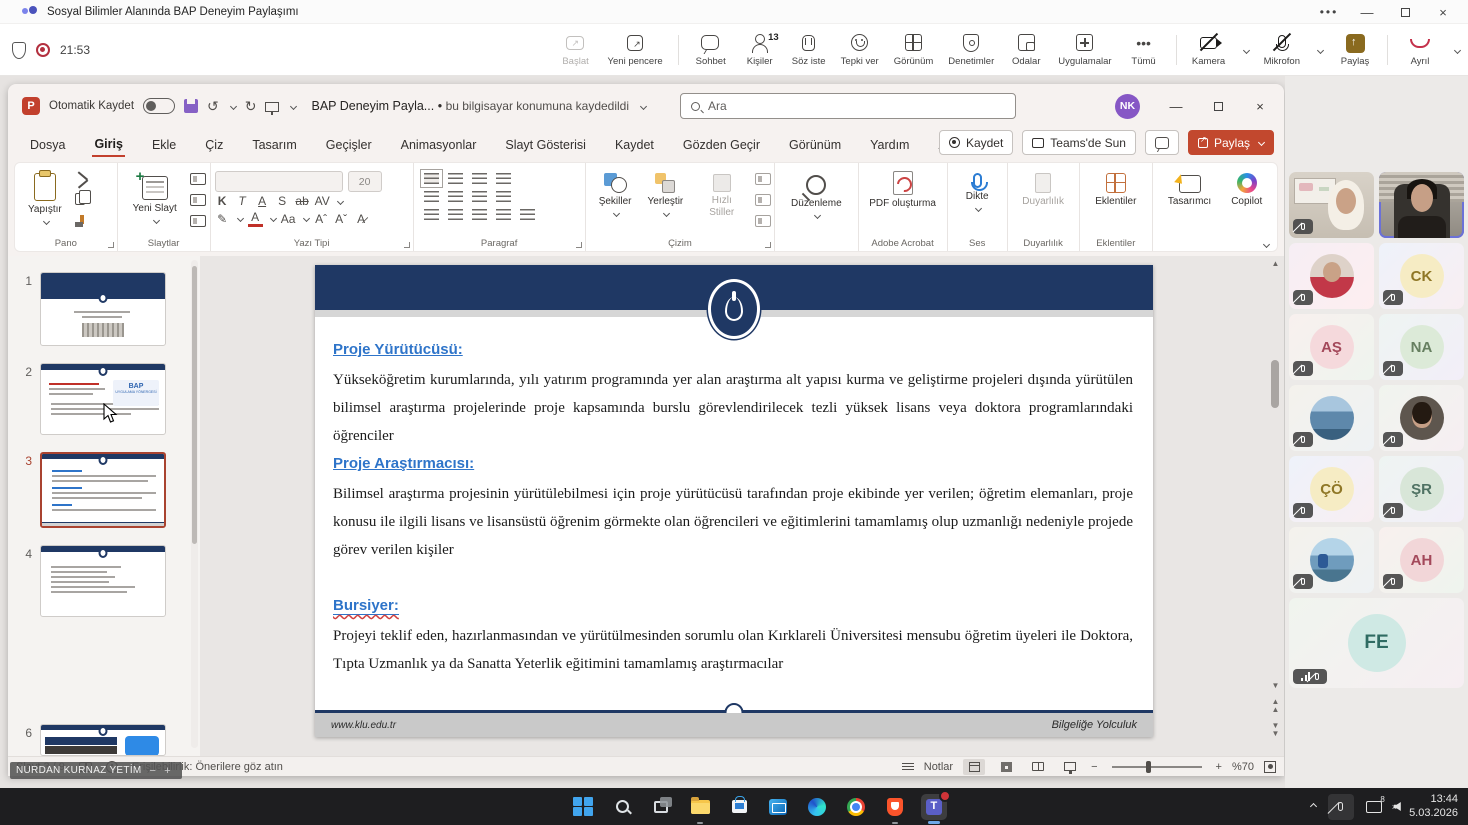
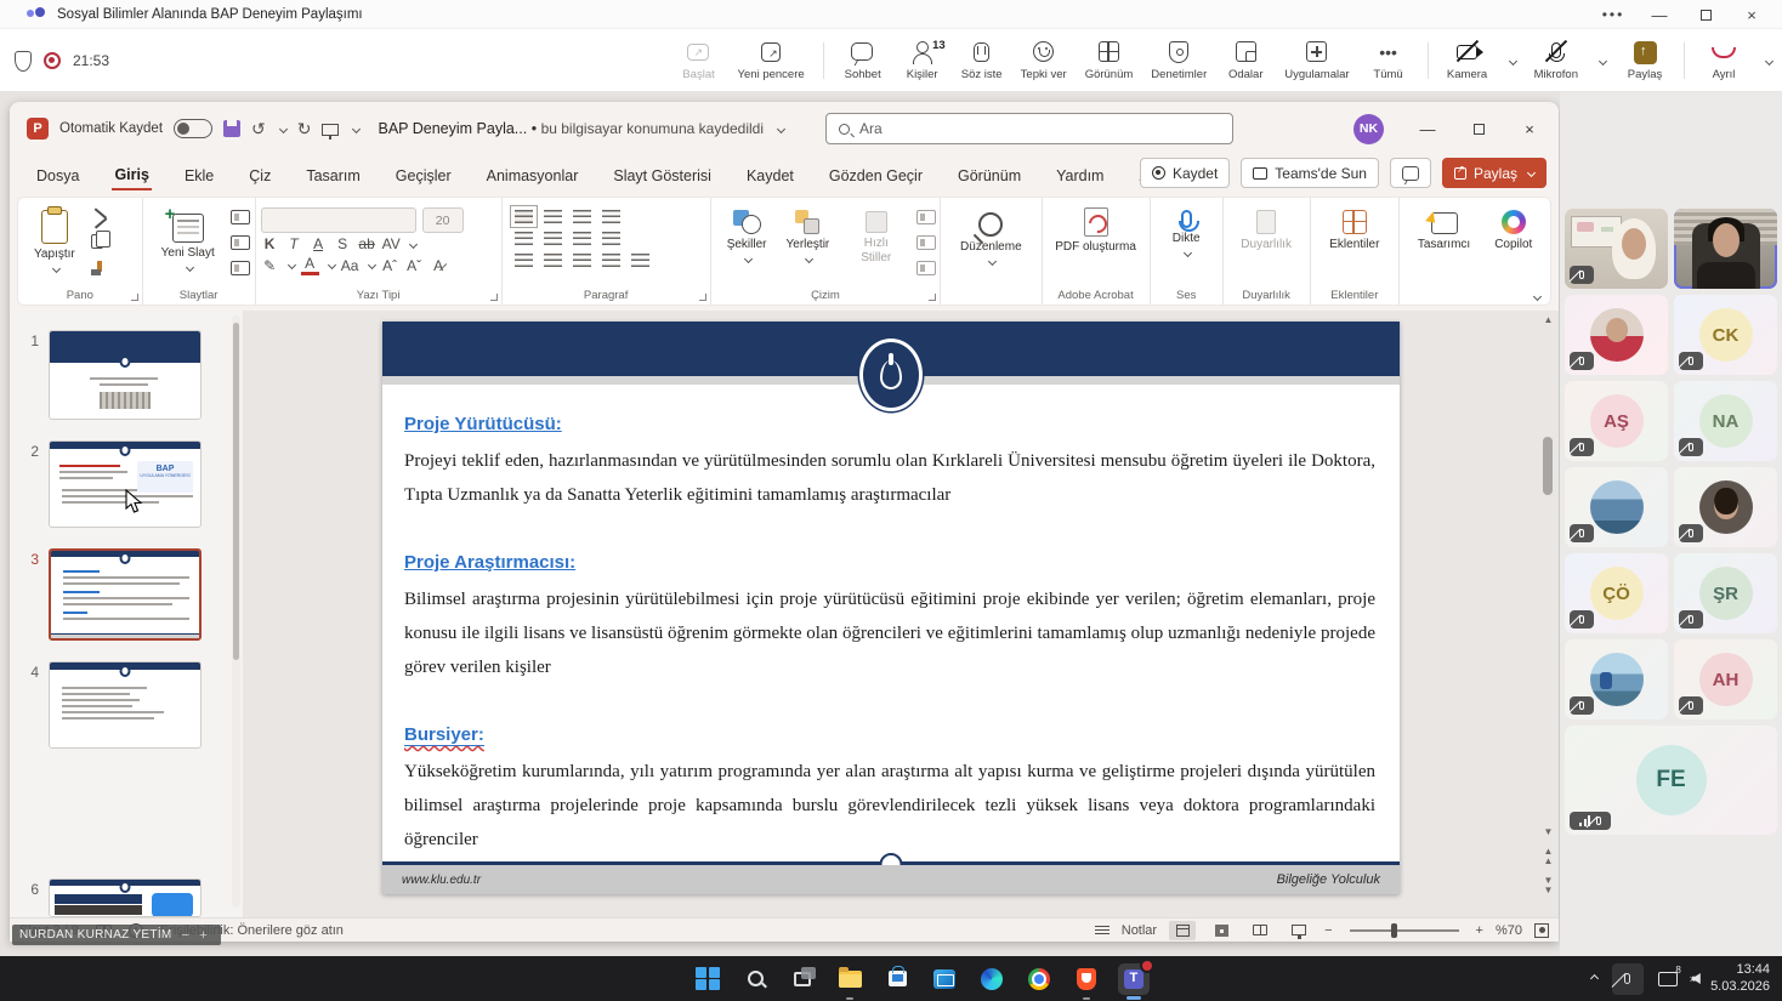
  Sosyal Bilimler Alanında BAP Deneyim Paylaşımı
  •••
  —
  ×
  21:53
  ↗
  Başlat
  ↗
  Yeni pencere
  Sohbet
  13
  Kişiler
  Söz iste
  Tepki ver
  Görünüm
  Denetimler
  Odalar
  Uygulamalar
  •••
  Tümü
  Kamera
  Mikrofon
  Paylaş
  Ayrıl
  P
  Otomatik Kaydet
  ↺
  ↻
  BAP Deneyim Payla... • bu bilgisayar konumuna kaydedildi
  Ara
  NK
  —
  ×
  Dosya
  Giriş
  Ekle
  Çiz
  Tasarım
  Geçişler
  Animasyonlar
  Slayt Gösterisi
  Kaydet
  Gözden Geçir
  Görünüm
  Yardım
  Kaydet
  Teams'de Sun
  Paylaş
  Yapıştır
  Pano
  Yeni Slayt
  Slaytlar
  20
  K
  T
  A
  S
  ab
  AV
  ✎
  A
  Aa
  Aˆ
  Aˇ
  A̷
  Yazı Tipi
  Paragraf
  Şekiller
  Yerleştir
  Hızlı Stiller
  Çizim
  Düzenleme
  PDF oluşturma
  Adobe Acrobat
  Dikte
  Ses
  Duyarlılık
  Duyarlılık
  Eklentiler
  Eklentiler
  Tasarımcı
  Copilot
  1
  2
  3
  4
  6
  Proje Yürütücüsü:
- Yükseköğretim kurumlarında, yılı yatırım programında yer alan araştırma alt yapısı kurma ve geliştirme projeleri dışında yürütülen bilimsel araştırma projelerinde proje kapsamında burslu görevlendirilecek tezli yüksek lisans veya doktora programlarındaki öğrenciler
+ Projeyi teklif eden, hazırlanmasından ve yürütülmesinden sorumlu olan Kırklareli Üniversitesi mensubu öğretim üyeleri ile Doktora, Tıpta Uzmanlık ya da Sanatta Yeterlik eğitimini tamamlamış araştırmacılar
  Proje Araştırmacısı:
- Bilimsel araştırma projesinin yürütülebilmesi için proje yürütücüsü tarafından proje ekibinde yer verilen; öğretim elemanları, proje konusu ile ilgili lisans ve lisansüstü öğrenim görmekte olan öğrencileri ve eğitimlerini tamamlamış olup uzmanlığı nedeniyle projede görev verilen kişiler
+ Bilimsel araştırma projesinin yürütülebilmesi için proje yürütücüsü eğitimini proje ekibinde yer verilen; öğretim elemanları, proje konusu ile ilgili lisans ve lisansüstü öğrenim görmekte olan öğrencileri ve eğitimlerini tamamlamış olup uzmanlığı nedeniyle projede görev verilen kişiler
  Bursiyer:
- Projeyi teklif eden, hazırlanmasından ve yürütülmesinden sorumlu olan Kırklareli Üniversitesi mensubu öğretim üyeleri ile Doktora, Tıpta Uzmanlık ya da Sanatta Yeterlik eğitimini tamamlamış araştırmacılar
+ Yükseköğretim kurumlarında, yılı yatırım programında yer alan araştırma alt yapısı kurma ve geliştirme projeleri dışında yürütülen bilimsel araştırma projelerinde proje kapsamında burslu görevlendirilecek tezli yüksek lisans veya doktora programlarındaki öğrenciler
  www.klu.edu.tr
  Bilgeliğe Yolculuk
  ▲
  ▼
  ▲
  ▲
  ▼
  ▼
  Slayt 3 / 9
  Erişilebilirlik: Önerilere göz atın
  Notlar
  −
  +
  %70
  NURDAN KURNAZ YETİM
  −
  +
  CK
  AŞ
  NA
  ÇÖ
  ŞR
  AH
  FE
  13:44
  5.03.2026
